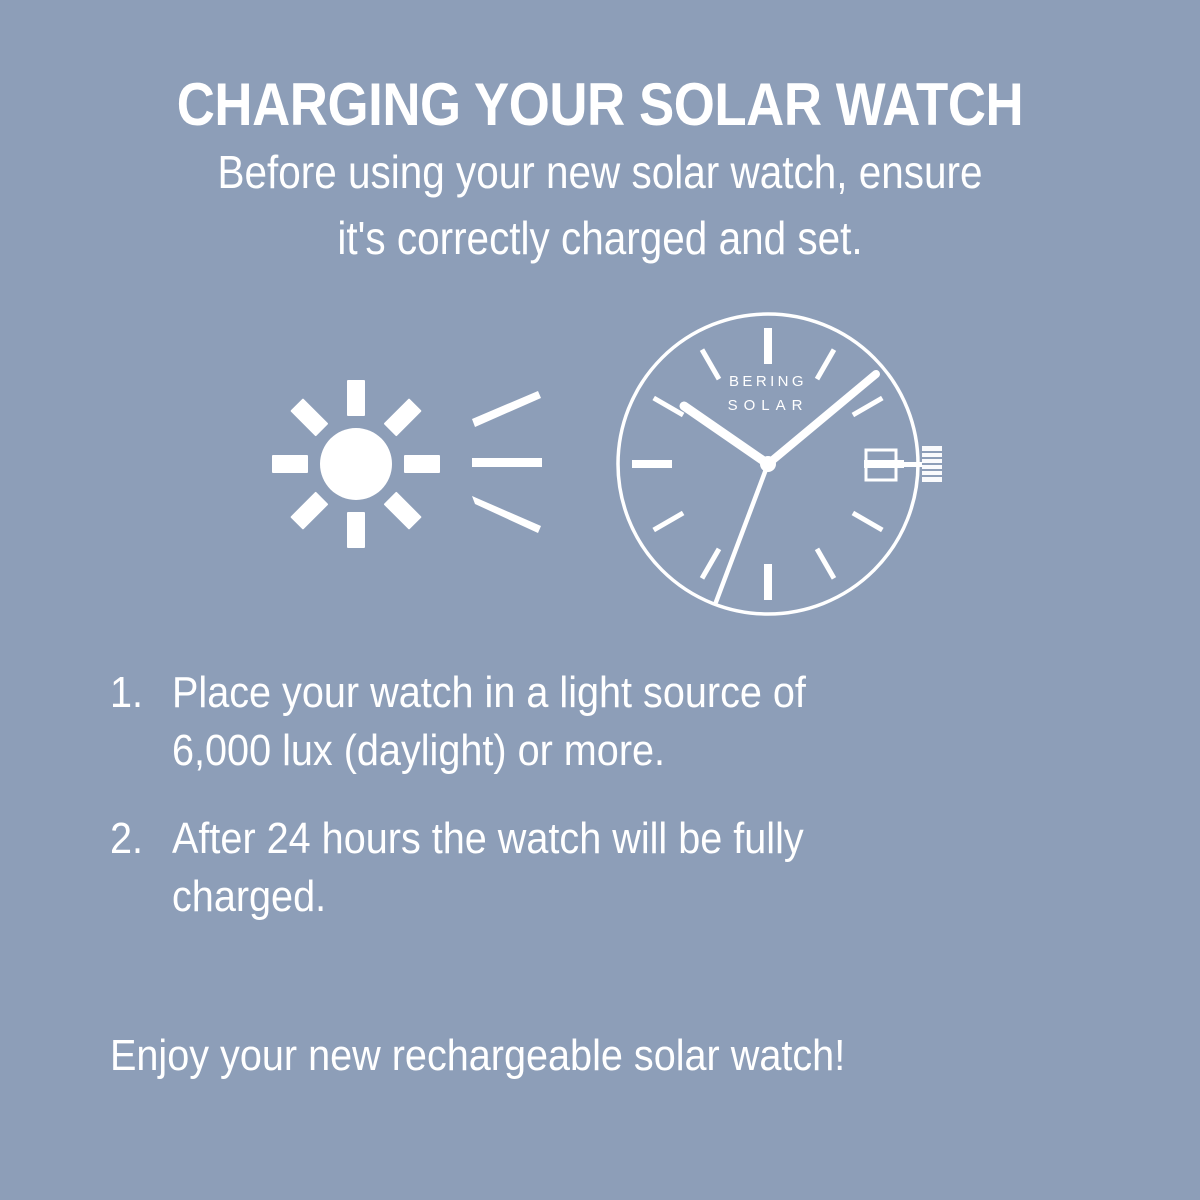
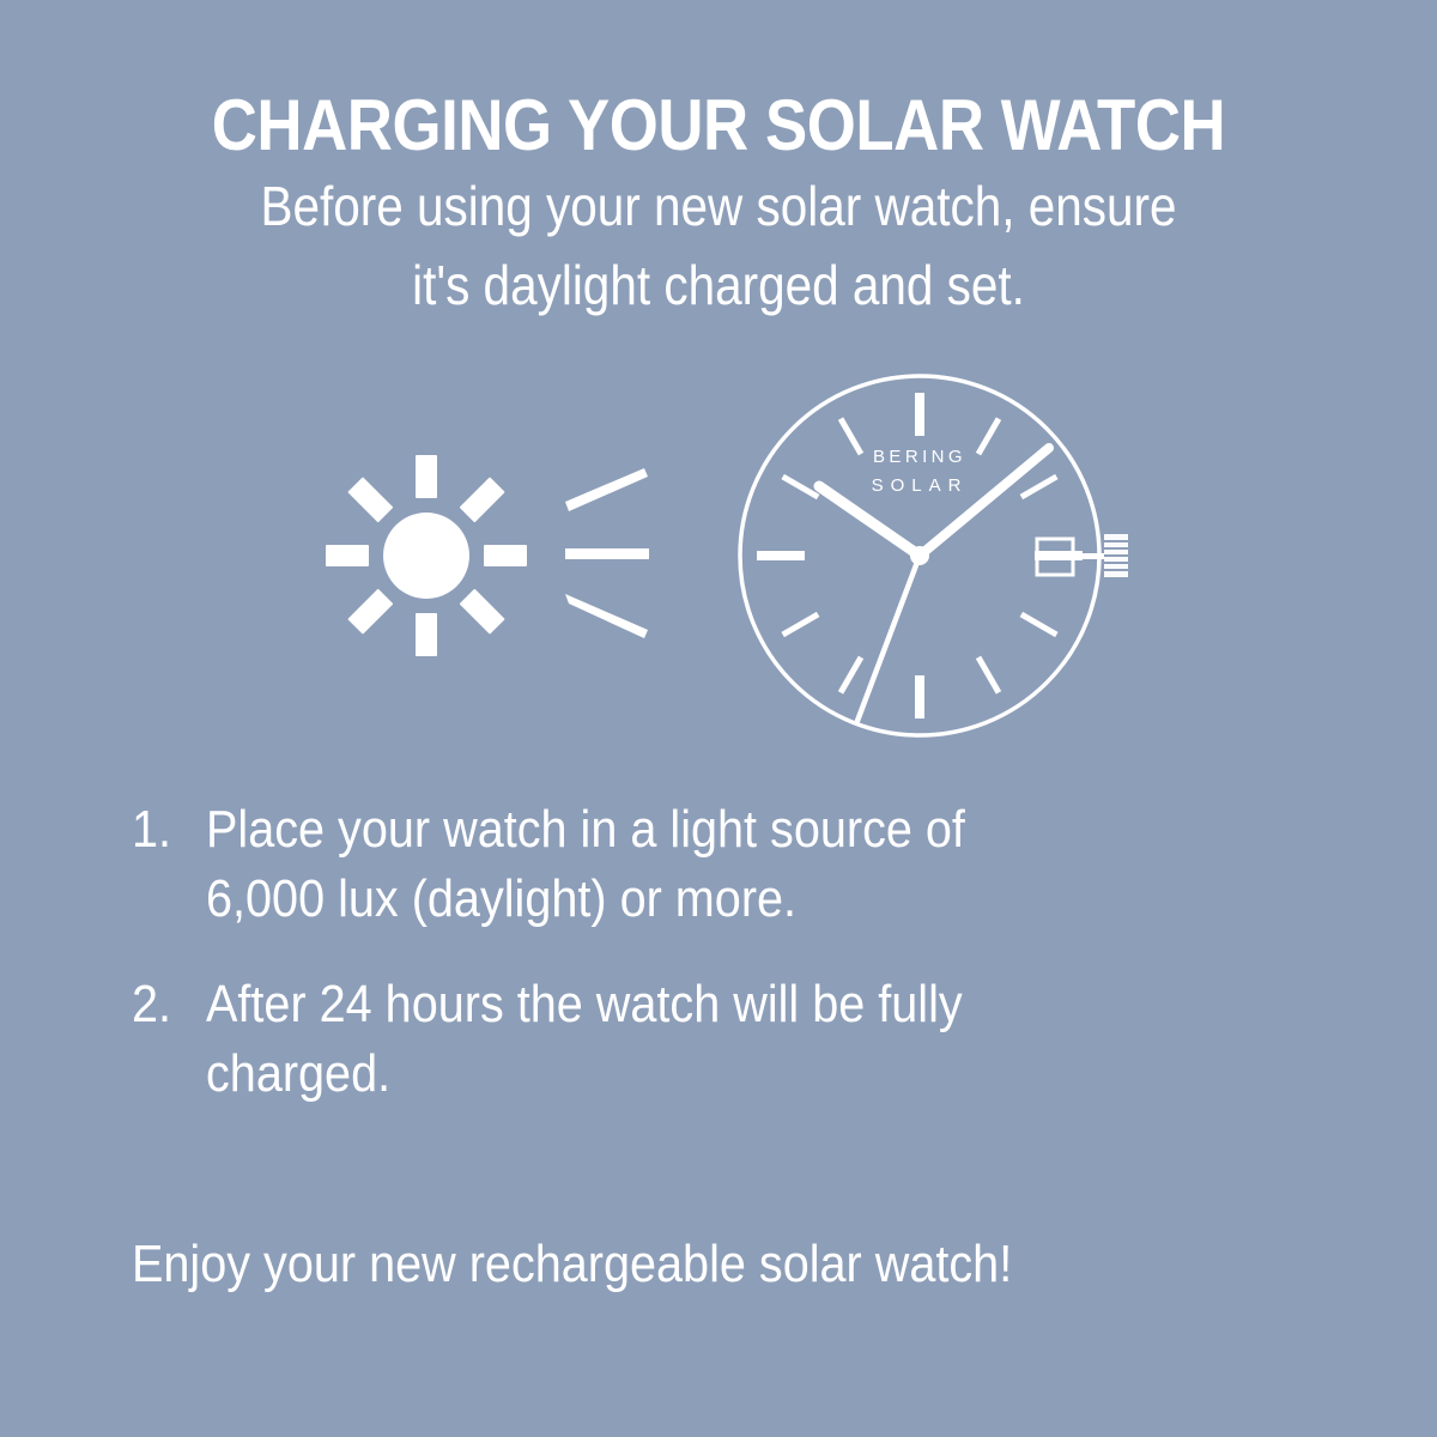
  CHARGING YOUR SOLAR WATCH
  Before using your new solar watch, ensure
- it's correctly charged and set.
+ it's daylight charged and set.
  BERING
  SOLAR
  1.
  Place your watch in a light source of 6,000 lux (daylight) or more.
  2.
  After 24 hours the watch will be fully charged.
  Enjoy your new rechargeable solar watch!
